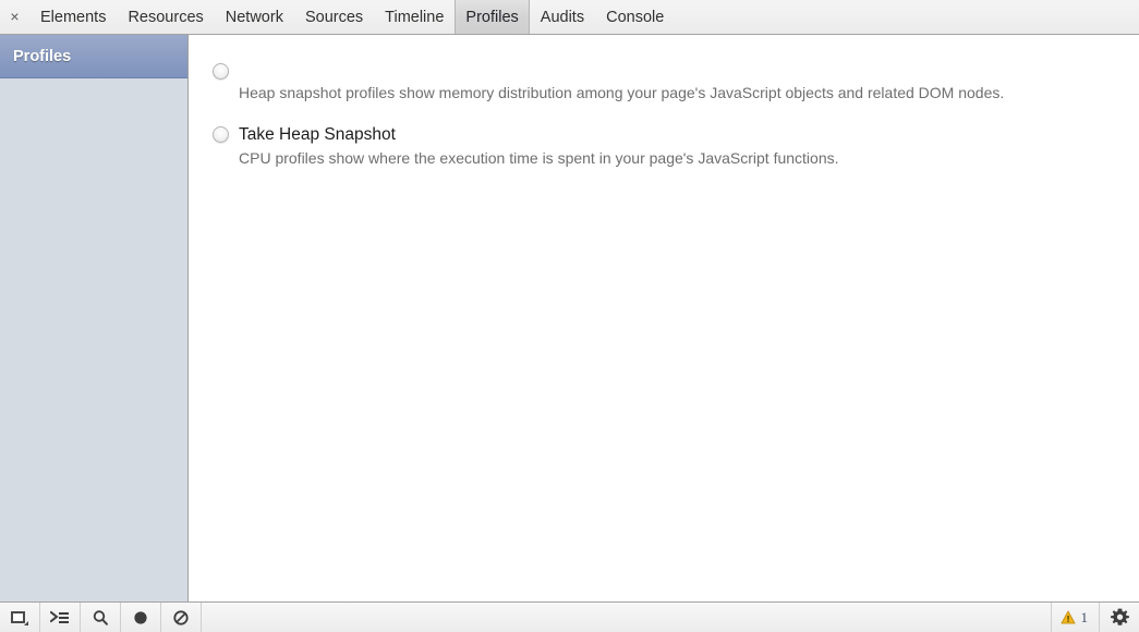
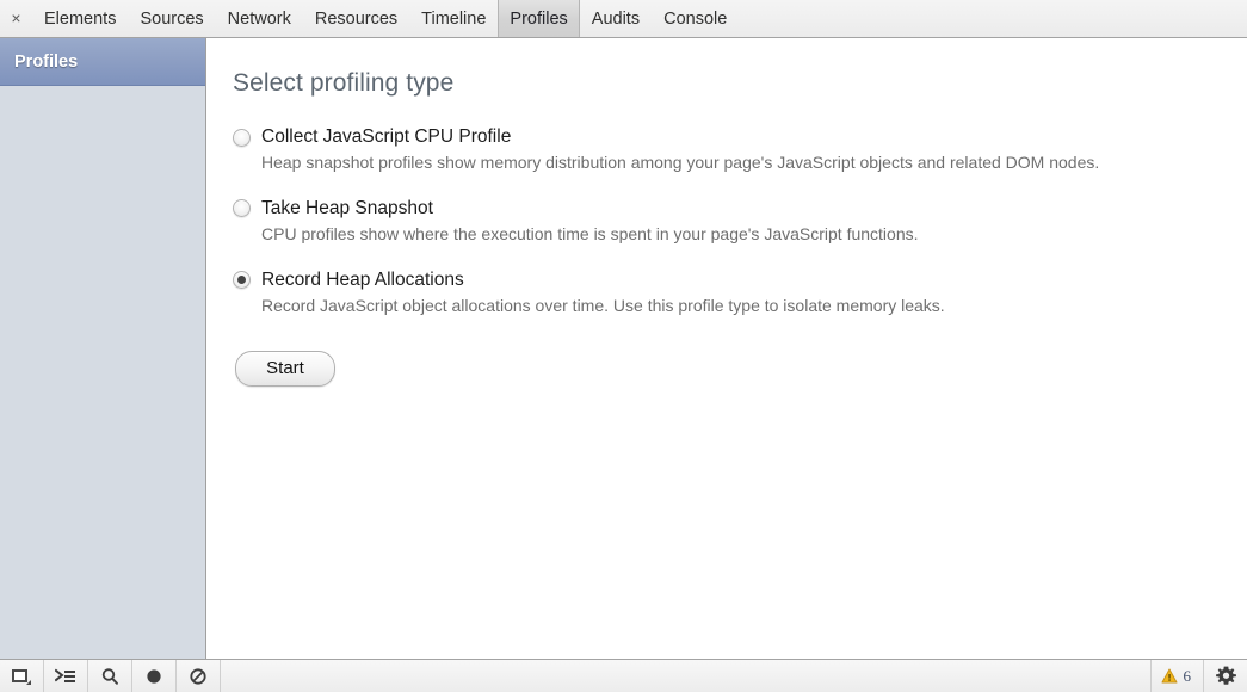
  ×
  Elements
- Resources
+ Sources
  Network
- Sources
+ Resources
  Timeline
  Profiles
  Audits
  Console
  Profiles
+ Select profiling type
+ Collect JavaScript CPU Profile
  Heap snapshot profiles show memory distribution among your page's JavaScript objects and related DOM nodes.
  Take Heap Snapshot
  CPU profiles show where the execution time is spent in your page's JavaScript functions.
+ Record Heap Allocations
+ Record JavaScript object allocations over time. Use this profile type to isolate memory leaks.
+ Start
- 1
+ 6
